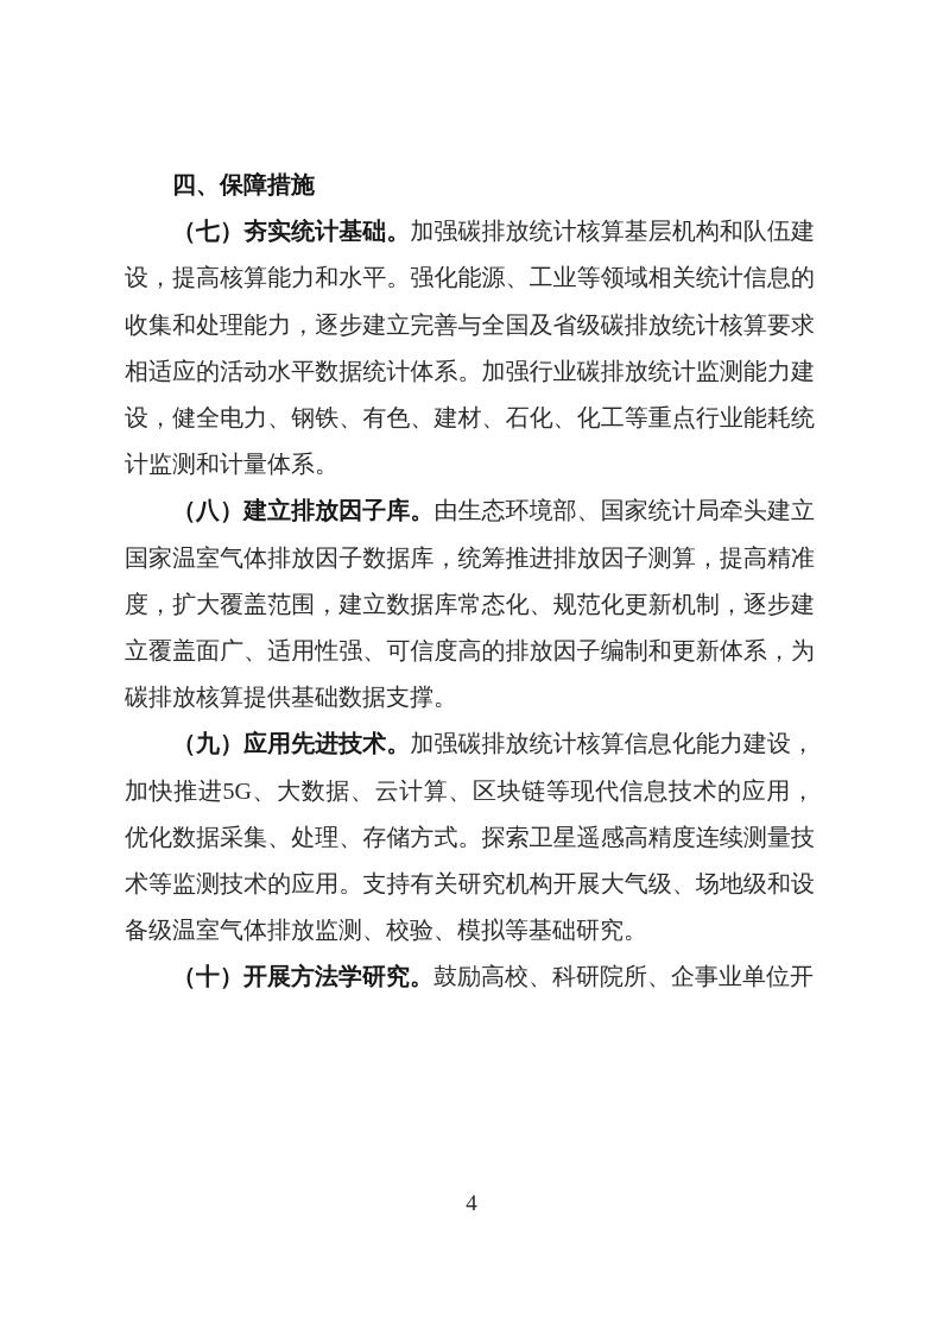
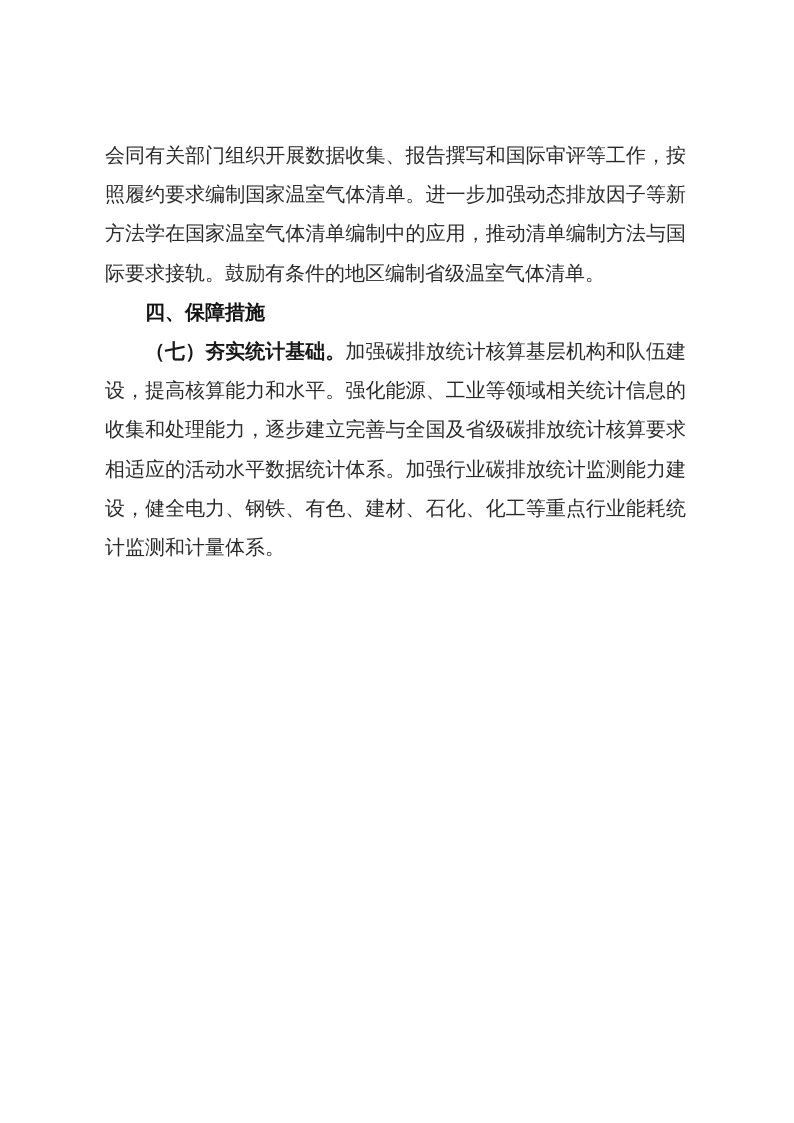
+ 会同有关部门组织开展数据收集、报告撰写和国际审评等工作，按照履约要求编制国家温室气体清单。进一步加强动态排放因子等新方法学在国家温室气体清单编制中的应用，推动清单编制方法与国际要求接轨。鼓励有条件的地区编制省级温室气体清单。
  四、保障措施
  （七）夯实统计基础。加强碳排放统计核算基层机构和队伍建设，提高核算能力和水平。强化能源、工业等领域相关统计信息的收集和处理能力，逐步建立完善与全国及省级碳排放统计核算要求相适应的活动水平数据统计体系。加强行业碳排放统计监测能力建设，健全电力、钢铁、有色、建材、石化、化工等重点行业能耗统计监测和计量体系。
- （八）建立排放因子库。由生态环境部、国家统计局牵头建立国家温室气体排放因子数据库，统筹推进排放因子测算，提高精准度，扩大覆盖范围，建立数据库常态化、规范化更新机制，逐步建立覆盖面广、适用性强、可信度高的排放因子编制和更新体系，为碳排放核算提供基础数据支撑。
- （九）应用先进技术。加强碳排放统计核算信息化能力建设，加快推进5G、大数据、云计算、区块链等现代信息技术的应用，优化数据采集、处理、存储方式。探索卫星遥感高精度连续测量技术等监测技术的应用。支持有关研究机构开展大气级、场地级和设备级温室气体排放监测、校验、模拟等基础研究。
- （十）开展方法学研究。鼓励高校、科研院所、企事业单位开
- 4
